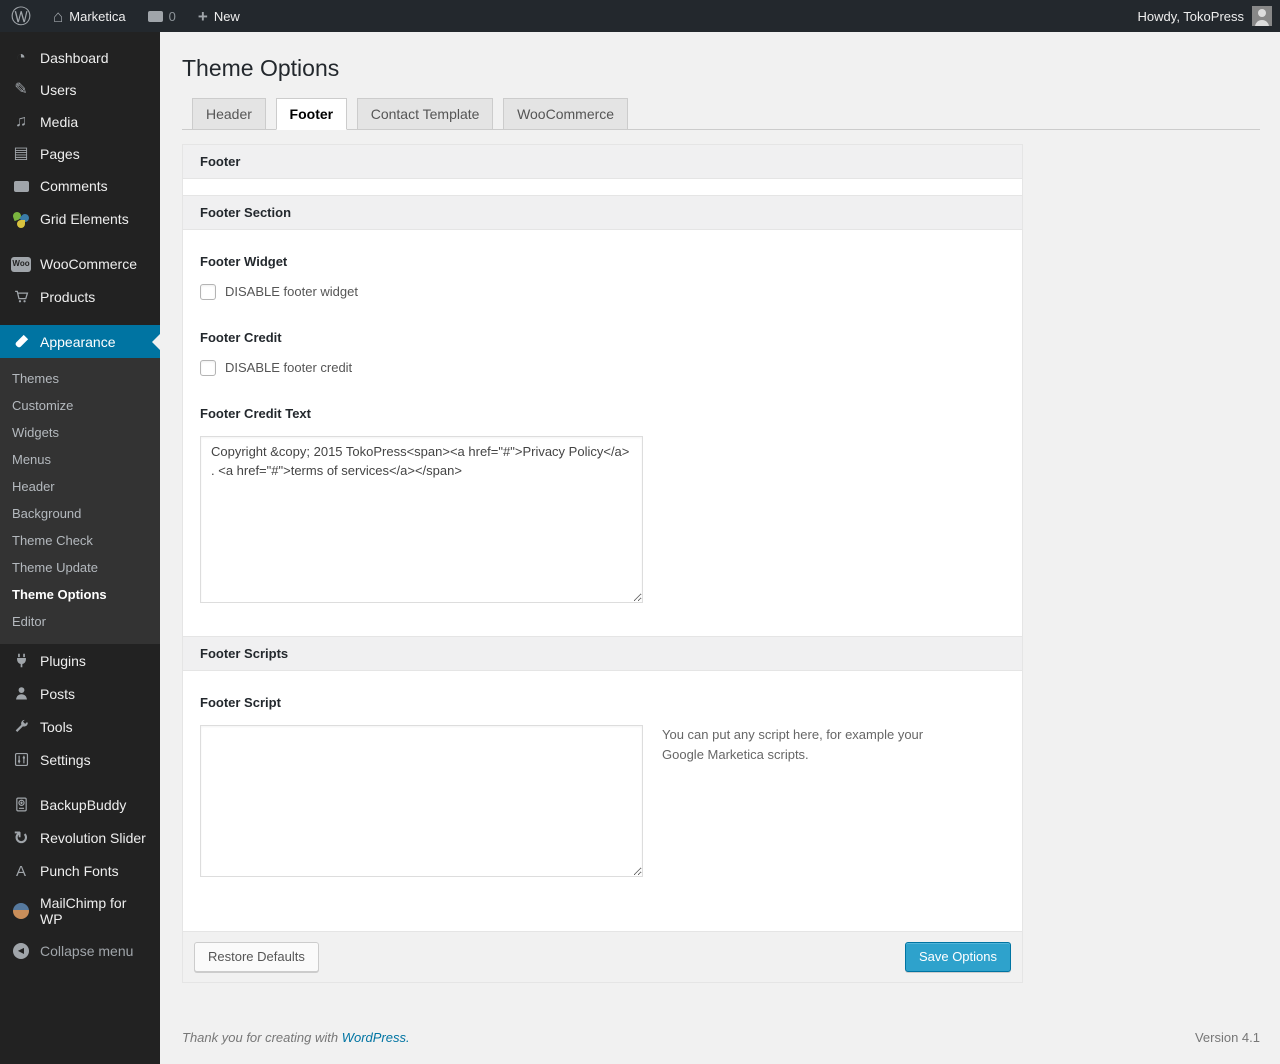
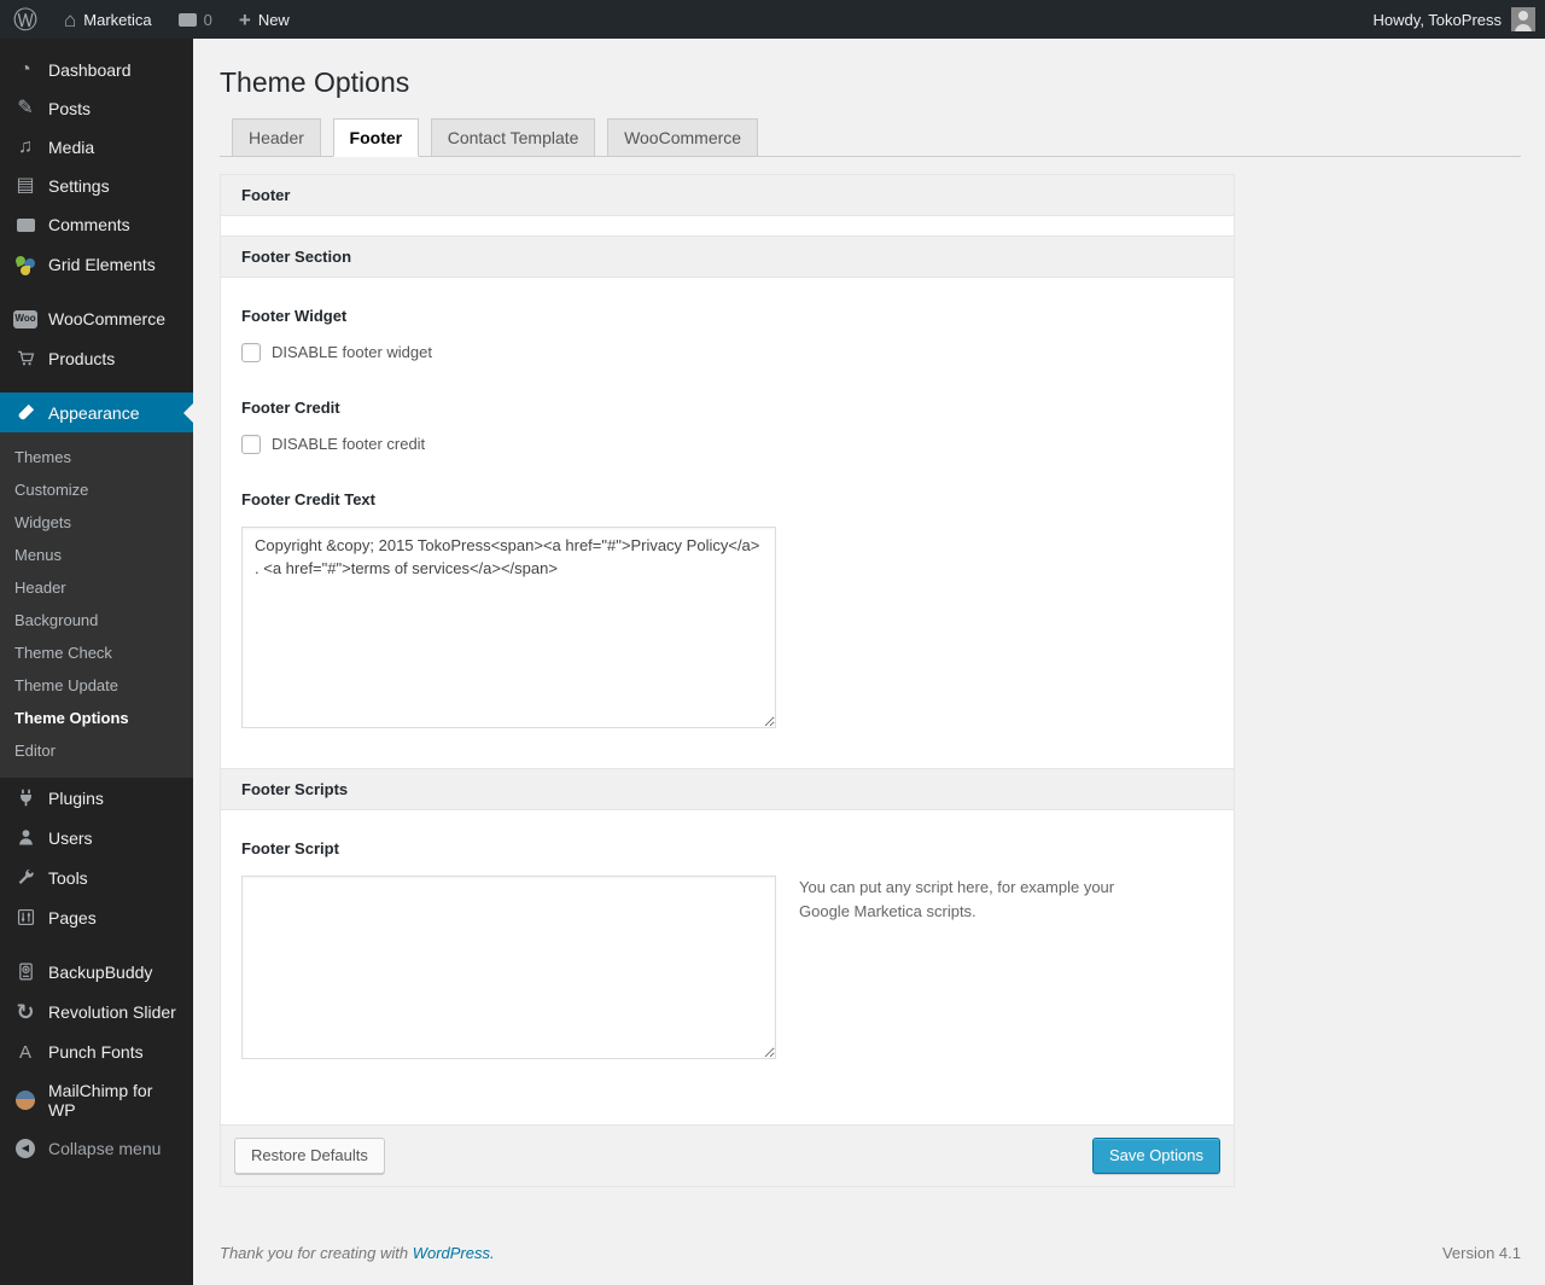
  Ⓦ
  ⌂
  Marketica
  0
  +
  New
  Howdy, TokoPress
  ◔
  Dashboard
  ✎
- Users
+ Posts
  ♫
  Media
  ▤
- Pages
+ Settings
  Comments
  Grid Elements
  Woo
  WooCommerce
  Products
  Appearance
  Themes
  Customize
  Widgets
  Menus
  Header
  Background
  Theme Check
  Theme Update
  Theme Options
  Editor
  Plugins
- Posts
+ Users
  Tools
- Settings
+ Pages
  BackupBuddy
  ↻
  Revolution Slider
  A
  Punch Fonts
  MailChimp for WP
  ◀
  Collapse menu
  Theme Options
  Header Footer Contact Template WooCommerce
  Footer
  Footer Section
  Footer Widget
  DISABLE footer widget
  Footer Credit
  DISABLE footer credit
  Footer Credit Text
  Footer Scripts
  Footer Script
  You can put any script here, for example your Google Marketica scripts.
  Restore Defaults
  Save Options
  Thank you for creating with WordPress.
  Version 4.1
